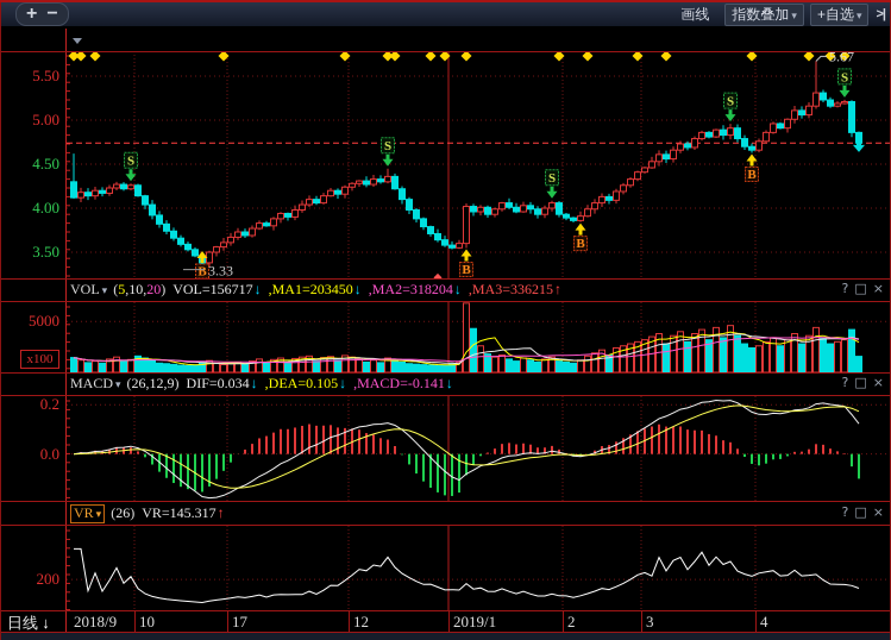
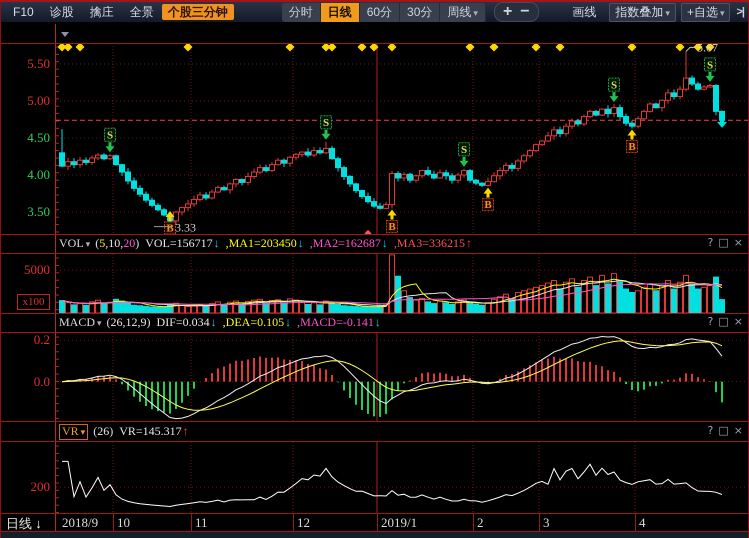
+ F10 诊股 擒庄 全景 个股三分钟
+ 分时
+ 日线
+ 60分
+ 30分
+ 周线 ▾
  +
  −
  画线
  指数叠加 ▾
  +自选 ▾
  >|
  S
  S
  S
  S
  S
  B
  B
  B
  B
  3.33
  5.67
  VOL ▾
  (5,10,20)
  VOL=156717↓
  ,MA1=203450↓
- ,MA2=318204↓
+ ,MA2=162687↓
  ,MA3=336215↑
  ? □ ×
  MACD ▾
  (26,12,9)
  DIF=0.034↓
  ,DEA=0.105↓
  ,MACD=-0.141↓
  ? □ ×
  VR ▾
  (26)
  VR=145.317↑
  ? □ ×
  5.50
  5.00
  4.50
  4.00
  3.50
  5000
  x100
  0.2
  0.0
  200
  日线 ↓
  2018/9
  10
- 17
+ 11
  12
  2019/1
  2
  3
  4
